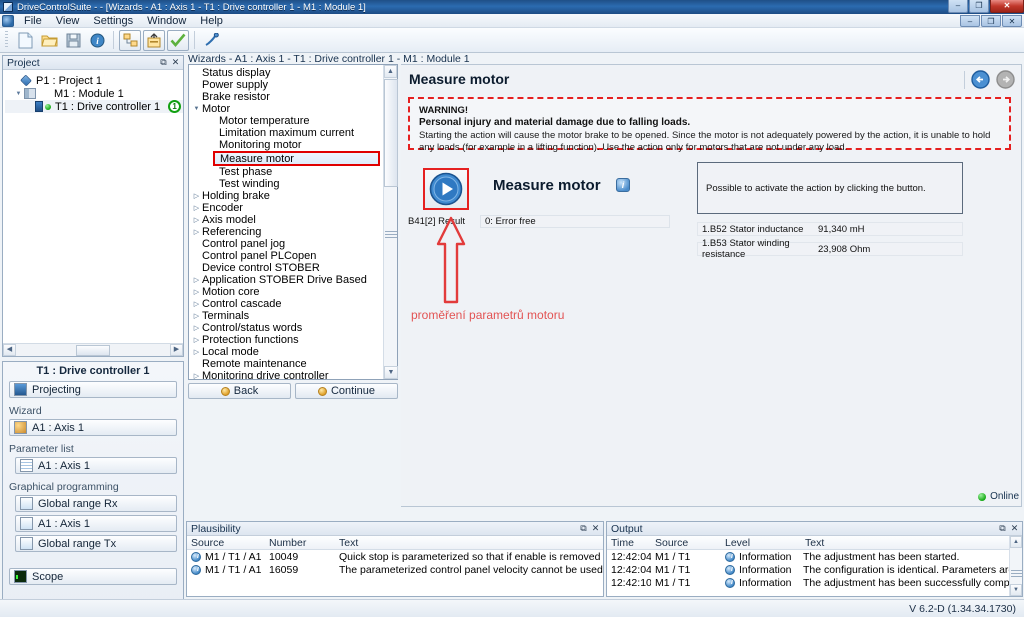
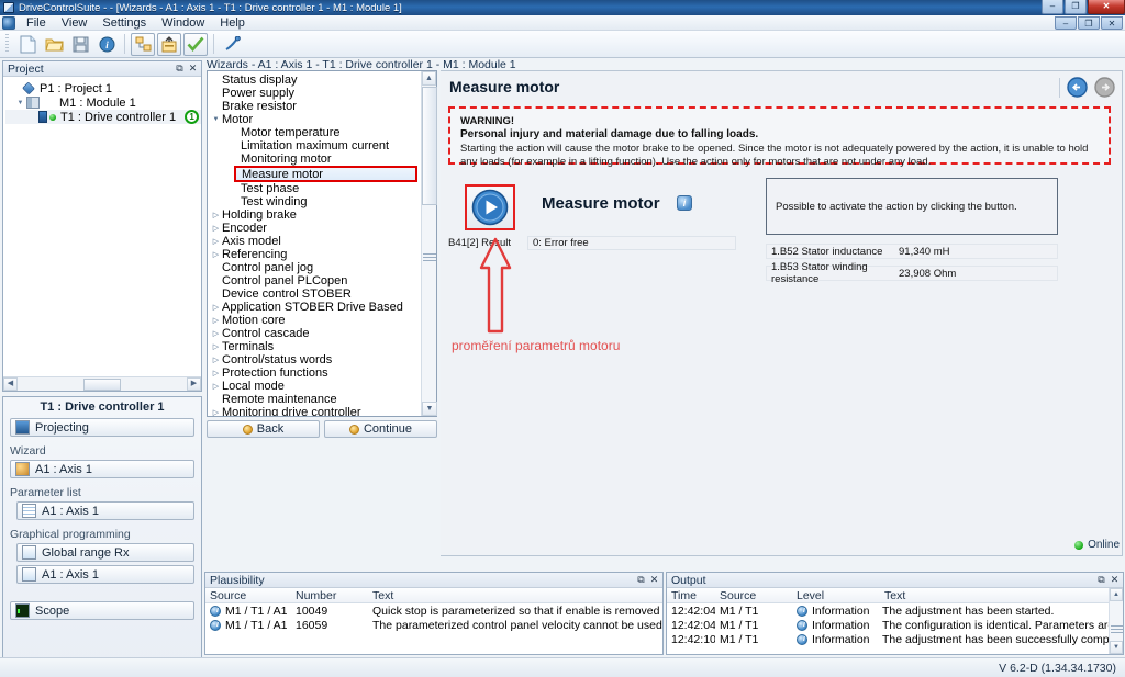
  DriveControlSuite - - [Wizards - A1 : Axis 1 - T1 : Drive controller 1 - M1 : Module 1]
  –
  ❐
  ✕
  File
  View
  Settings
  Window
  Help
  –
  ❐
  ✕
  i
  Project
  ⧉
  ✕
  P1 : Project 1
  M1 : Module 1
  T1 : Drive controller 1
  1
  T1 : Drive controller 1
  Projecting
  Wizard
  A1 : Axis 1
  Parameter list
  A1 : Axis 1
  Graphical programming
  Global range Rx
  A1 : Axis 1
- Global range Tx
  Scope
  Wizards - A1 : Axis 1 - T1 : Drive controller 1 - M1 : Module 1
  Status display
  Power supply
  Brake resistor
  Motor
  Motor temperature
  Limitation maximum current
  Monitoring motor
  Measure motor
  Test phase
  Test winding
  Holding brake
  Encoder
  Axis model
  Referencing
  Control panel jog
  Control panel PLCopen
  Device control STOBER
  Application STOBER Drive Based
  Motion core
  Control cascade
  Terminals
  Control/status words
  Protection functions
  Local mode
  Remote maintenance
  Monitoring drive controller
  Back
  Continue
  Measure motor
  WARNING!
  Personal injury and material damage due to falling loads.
  Starting the action will cause the motor brake to be opened. Since the motor is not adequately powered by the action, it is unable to hold any loads (for example in a lifting function). Use the action only for motors that are not under any load.
  Measure motor
  i
  B41[2] Reult
  0: Error free
  Possible to activate the action by clicking the button.
  1.B52 Stator inductance
  91,340 mH
  1.B53 Stator winding resistance
  23,908 Ohm
  proměření parametrů motoru
  Online
  Plausibility
  ⧉
  ✕
  Source
  Number
  Text
  M1 / T1 / A1
  10049
  Quick stop is parameterized so that if enable is removed
  M1 / T1 / A1
  16059
  The parameterized control panel velocity cannot be used
  Output
  ⧉
  ✕
  Time
  Source
  Level
  Text
  12:42:04
  M1 / T1
  Information
  The adjustment has been started.
  12:42:04
  M1 / T1
  Information
  The configuration is identical. Parameters ar
  12:42:10
  M1 / T1
  Information
  The adjustment has been successfully comp
  V 6.2-D (1.34.34.1730)
